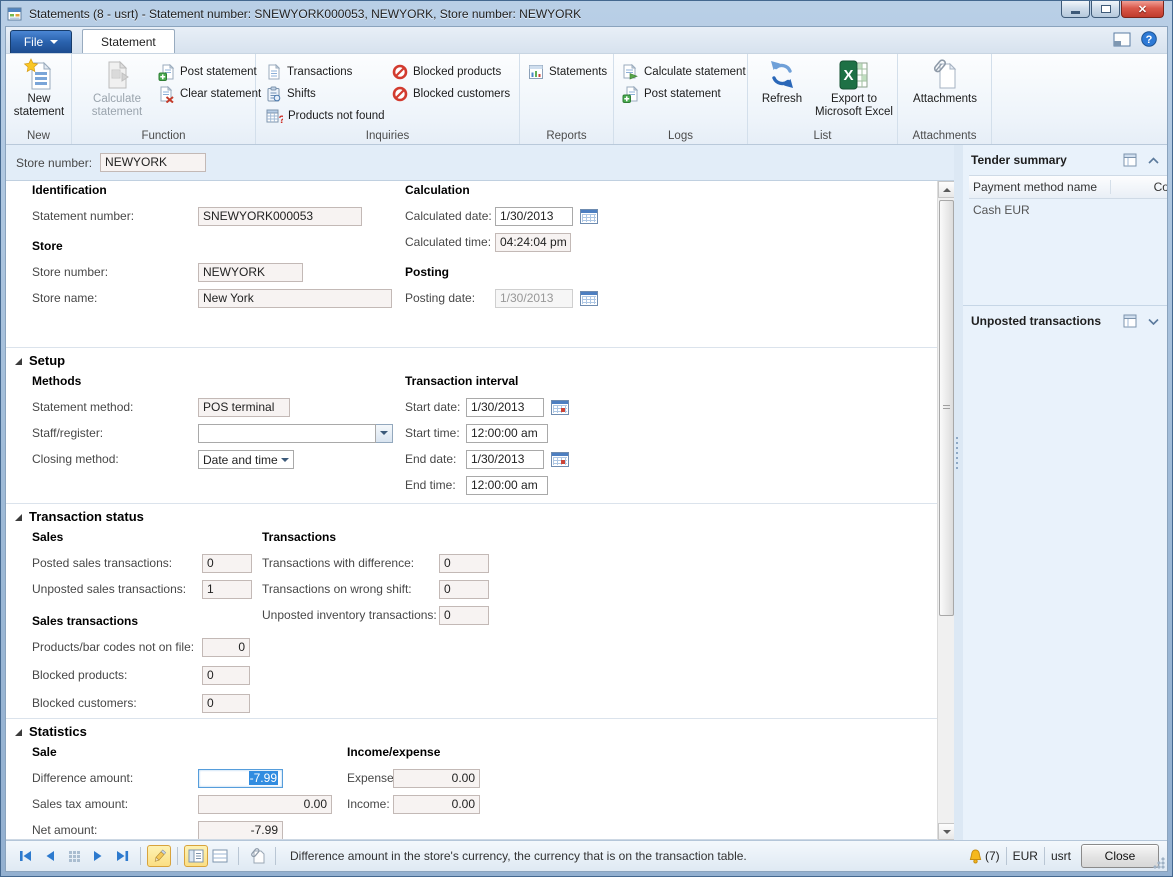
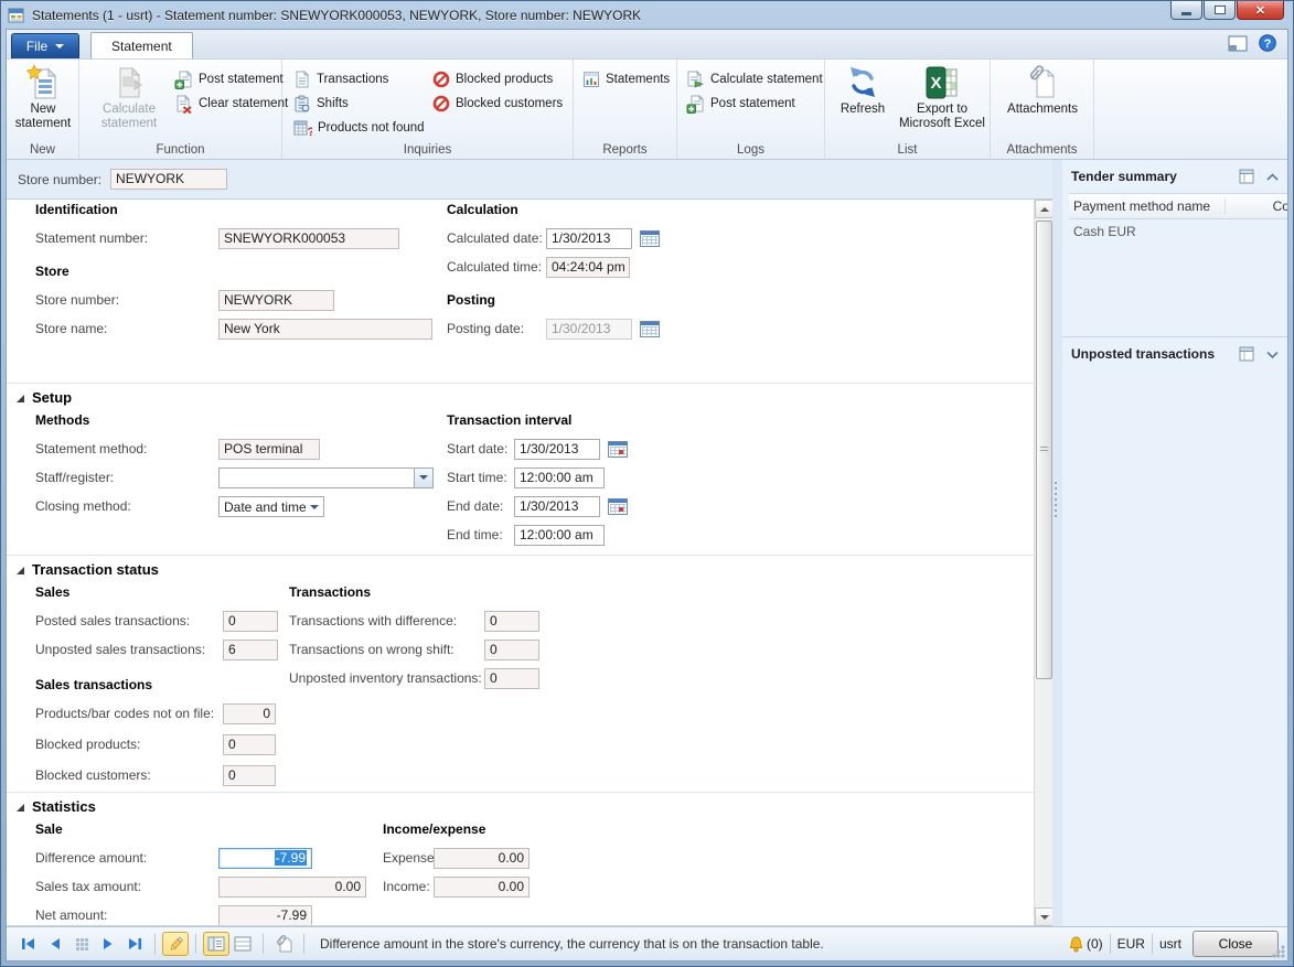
- Statements (8 - usrt) - Statement number: SNEWYORK000053, NEWYORK, Store number: NEWYORK
+ Statements (1 - usrt) - Statement number: SNEWYORK000053, NEWYORK, Store number: NEWYORK
  ✕
  File
  Statement
  ?
  New statement
  New
  Calculate statement
  Post statement
  Clear statement
  Function
  Transactions
  Shifts
  ?
  Products not found
  Blocked products
  Blocked customers
  Inquiries
  Statements
  Reports
  Calculate statement
  Post statement
  Logs
  Refresh
  X
  Export to Microsoft Excel
  List
  Attachments
  Attachments
  Store number:
  NEWYORK
  Identification
  Statement number:
  SNEWYORK000053
  Store
  Store number:
  NEWYORK
  Store name:
  New York
  Calculation
  Calculated date:
  1/30/2013
  Calculated time:
  04:24:04 pm
  Posting
  Posting date:
  1/30/2013
  Setup
  Methods
  Statement method:
  POS terminal
  Staff/register:
  Closing method:
  Date and time
  Transaction interval
  Start date:
  1/30/2013
  Start time:
  12:00:00 am
  End date:
  1/30/2013
  End time:
  12:00:00 am
  Transaction status
  Sales
  Posted sales transactions:
  0
  Unposted sales transactions:
- 1
+ 6
  Sales transactions
  Products/bar codes not on file:
  0
  Blocked products:
  0
  Blocked customers:
  0
  Transactions
  Transactions with difference:
  0
  Transactions on wrong shift:
  0
  Unposted inventory transactions:
  0
  Statistics
  Sale
  Difference amount:
  -7.99
  Sales tax amount:
  0.00
  Net amount:
  -7.99
  Income/expense
  Expense
  0.00
  Income:
  0.00
  Tender summary
  Payment method name
  Cash EUR
  Unposted transactions
  Difference amount in the store's currency, the currency that is on the transaction table.
- (7)
+ (0)
  EUR
  usrt
  Close
